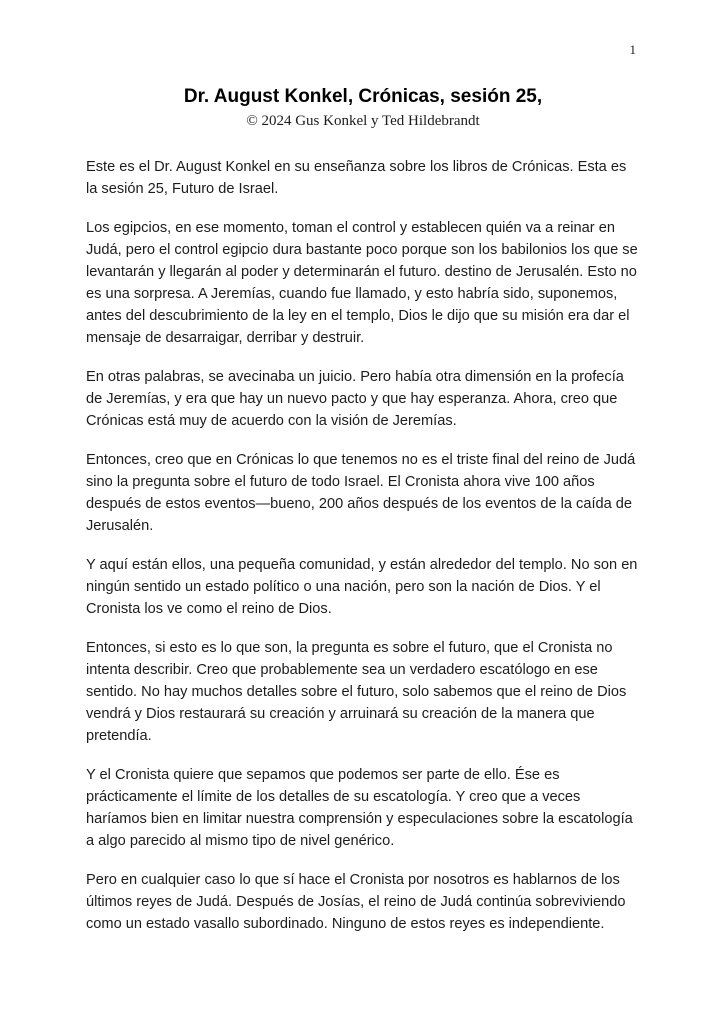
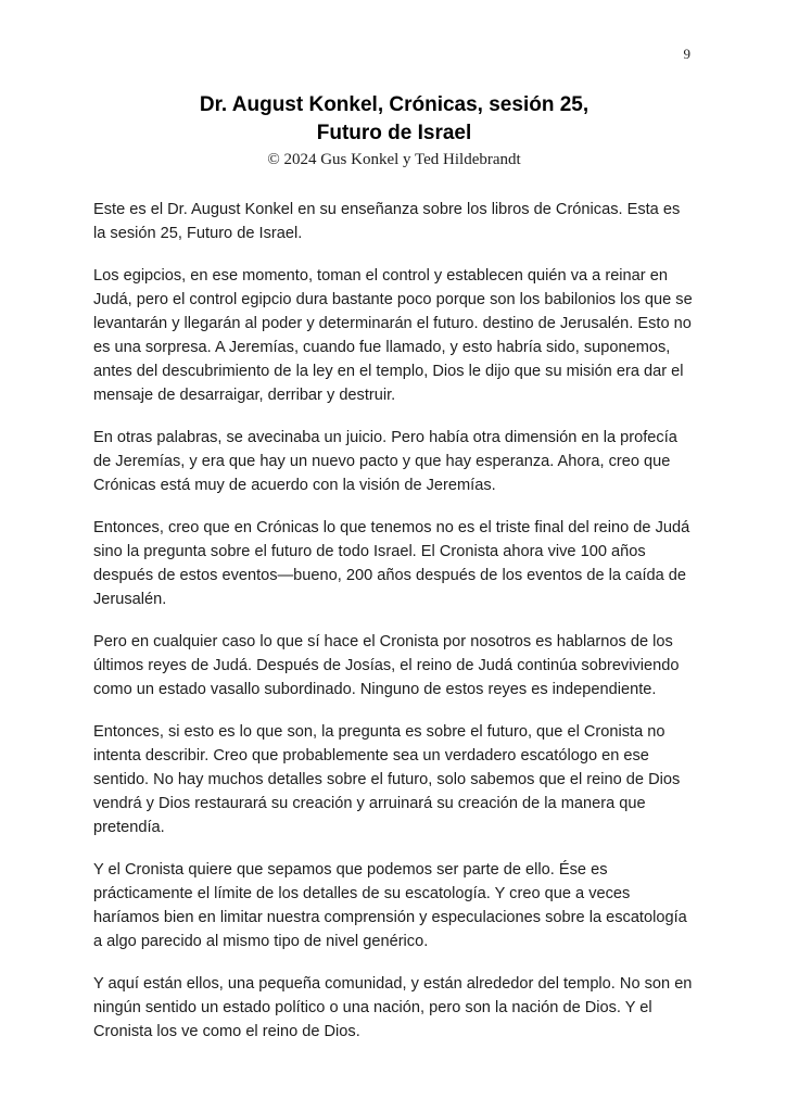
- 1
+ 9
  Dr. August Konkel, Crónicas, sesión 25,
+ Futuro de Israel
  © 2024 Gus Konkel y Ted Hildebrandt
  Este es el Dr. August Konkel en su enseñanza sobre los libros de Crónicas. Esta es la sesión 25, Futuro de Israel.
  Los egipcios, en ese momento, toman el control y establecen quién va a reinar en Judá, pero el control egipcio dura bastante poco porque son los babilonios los que se levantarán y llegarán al poder y determinarán el futuro. destino de Jerusalén. Esto no es una sorpresa. A Jeremías, cuando fue llamado, y esto habría sido, suponemos, antes del descubrimiento de la ley en el templo, Dios le dijo que su misión era dar el mensaje de desarraigar, derribar y destruir.
  En otras palabras, se avecinaba un juicio. Pero había otra dimensión en la profecía de Jeremías, y era que hay un nuevo pacto y que hay esperanza. Ahora, creo que Crónicas está muy de acuerdo con la visión de Jeremías.
  Entonces, creo que en Crónicas lo que tenemos no es el triste final del reino de Judá sino la pregunta sobre el futuro de todo Israel. El Cronista ahora vive 100 años después de estos eventos—bueno, 200 años después de los eventos de la caída de Jerusalén.
- Y aquí están ellos, una pequeña comunidad, y están alrededor del templo. No son en ningún sentido un estado político o una nación, pero son la nación de Dios. Y el Cronista los ve como el reino de Dios.
+ Pero en cualquier caso lo que sí hace el Cronista por nosotros es hablarnos de los últimos reyes de Judá. Después de Josías, el reino de Judá continúa sobreviviendo como un estado vasallo subordinado. Ninguno de estos reyes es independiente.
  Entonces, si esto es lo que son, la pregunta es sobre el futuro, que el Cronista no intenta describir. Creo que probablemente sea un verdadero escatólogo en ese sentido. No hay muchos detalles sobre el futuro, solo sabemos que el reino de Dios vendrá y Dios restaurará su creación y arruinará su creación de la manera que pretendía.
  Y el Cronista quiere que sepamos que podemos ser parte de ello. Ése es prácticamente el límite de los detalles de su escatología. Y creo que a veces haríamos bien en limitar nuestra comprensión y especulaciones sobre la escatología a algo parecido al mismo tipo de nivel genérico.
- Pero en cualquier caso lo que sí hace el Cronista por nosotros es hablarnos de los últimos reyes de Judá. Después de Josías, el reino de Judá continúa sobreviviendo como un estado vasallo subordinado. Ninguno de estos reyes es independiente.
+ Y aquí están ellos, una pequeña comunidad, y están alrededor del templo. No son en ningún sentido un estado político o una nación, pero son la nación de Dios. Y el Cronista los ve como el reino de Dios.
